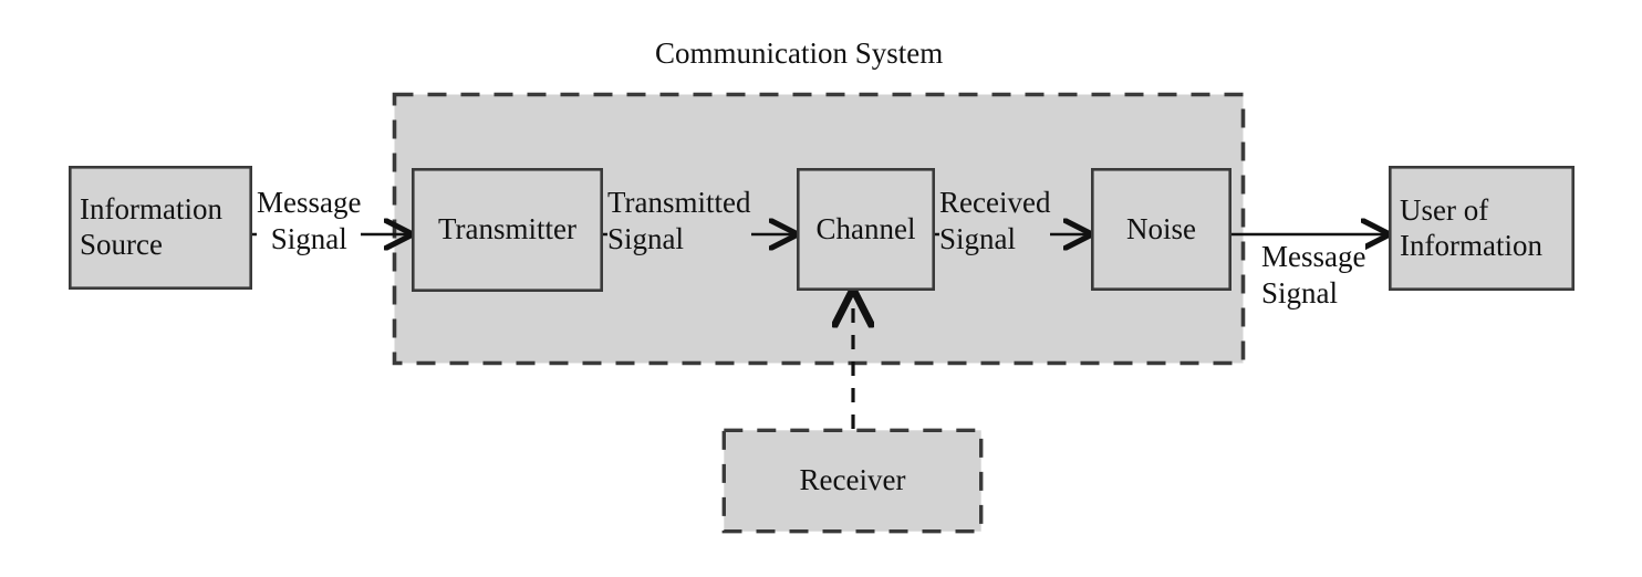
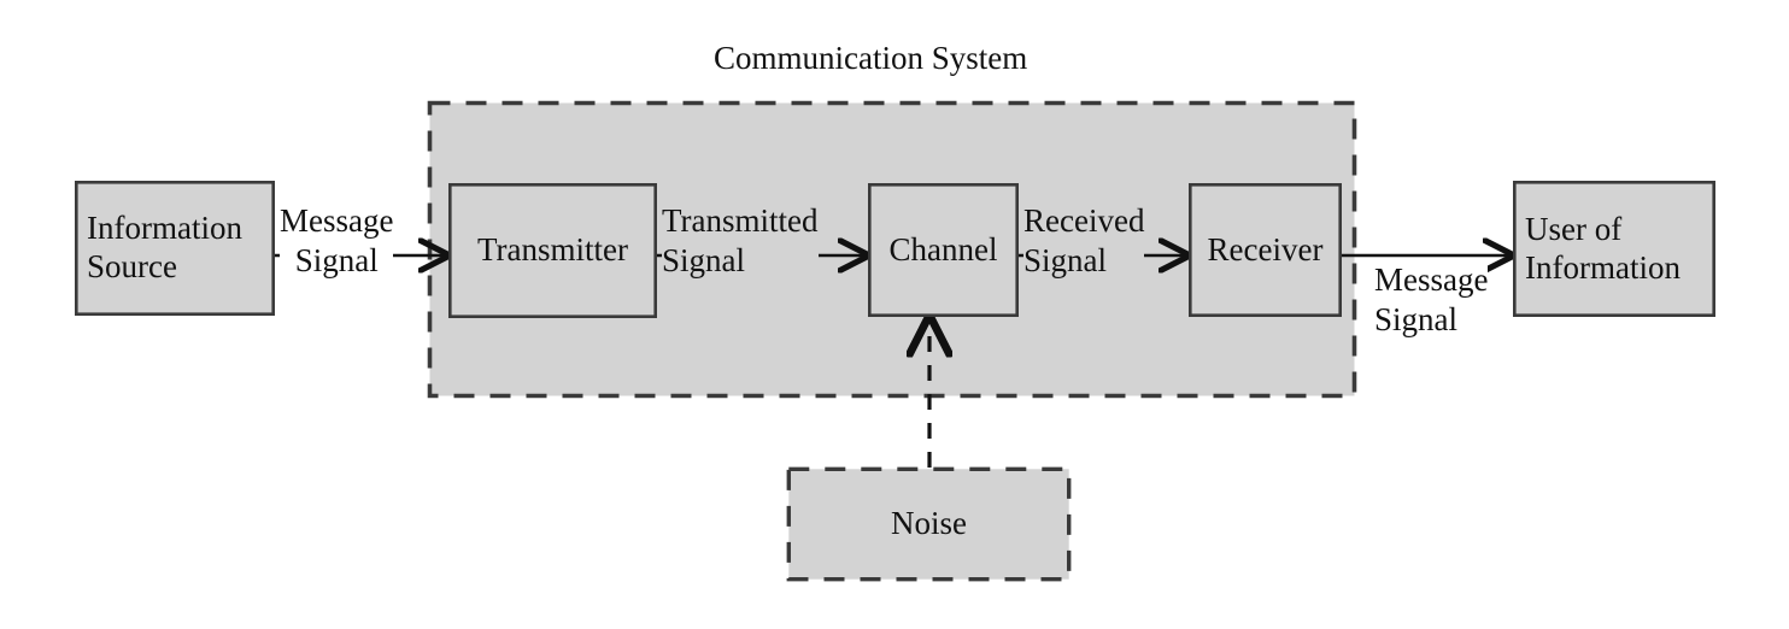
  Information
  Source
  Transmitter
  Channel
- Noise
+ Receiver
  User of
  Information
- Receiver
+ Noise
  Message
  Signal
  Transmitted
  Signal
  Received
  Signal
  Message
  Signal
  Communication System
